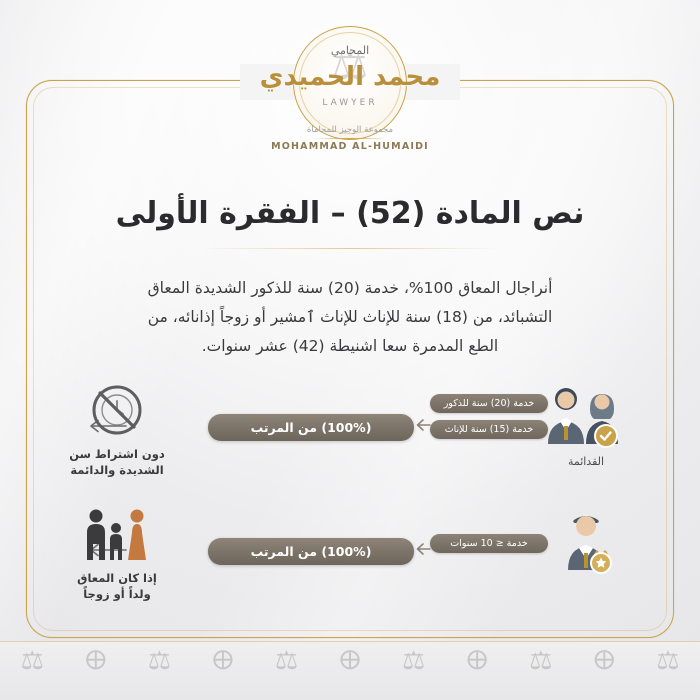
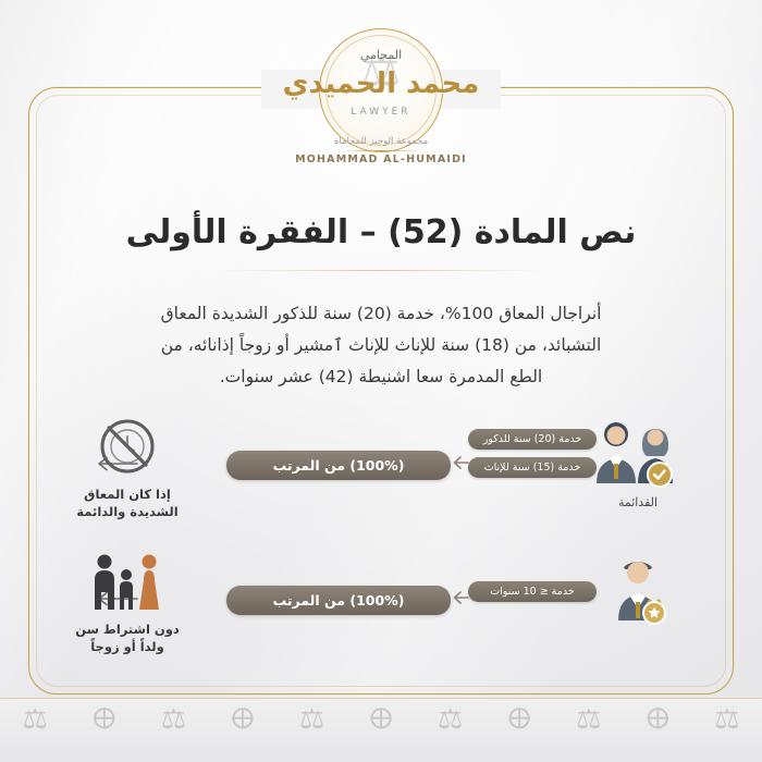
  ⚖
  المحامي
  محمد الحميدي
  LAWYER
  مجموعة الوجيز للمحاماة
  MOHAMMAD AL-HUMAIDI
  نص المادة (52) – الفقرة الأولى
  أنراجال المعاق 100%، خدمة (20) سنة للذكور الشديدة المعاق
  التشبائد، من (18) سنة للإناث للإناث ٱمشير أو زوجاً إذانائه، من
  الطع المدمرة سعا اشنيطة (42) عشر سنوات.
  القدائمة
  خدمة (20) سنة للذكور
  خدمة (15) سنة للإناث
  (100%) من المرتب
- دون اشتراط سن
+ إذا كان المعاق
  الشديدة والدائمة
  خدمة ≤ 10 سنوات
  (100%) من المرتب
- إذا كان المعاق
+ دون اشتراط سن
  ولداً أو زوجاً
  ⚖
  🜨
  ⚖
  🜨
  ⚖
  🜨
  ⚖
  🜨
  ⚖
  🜨
  ⚖
